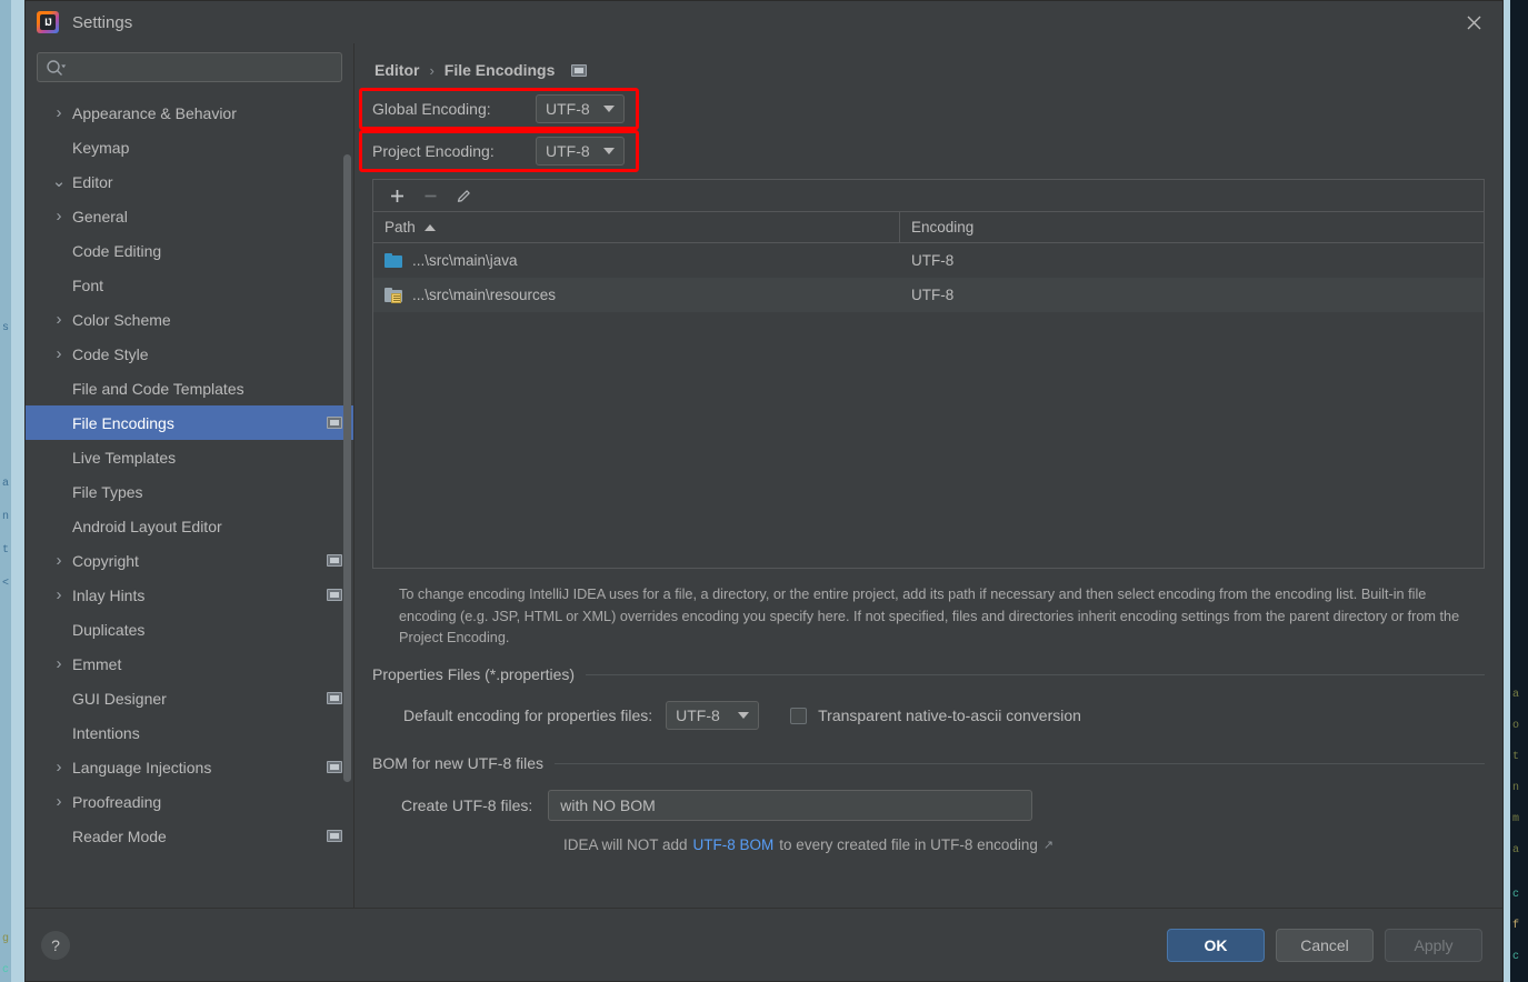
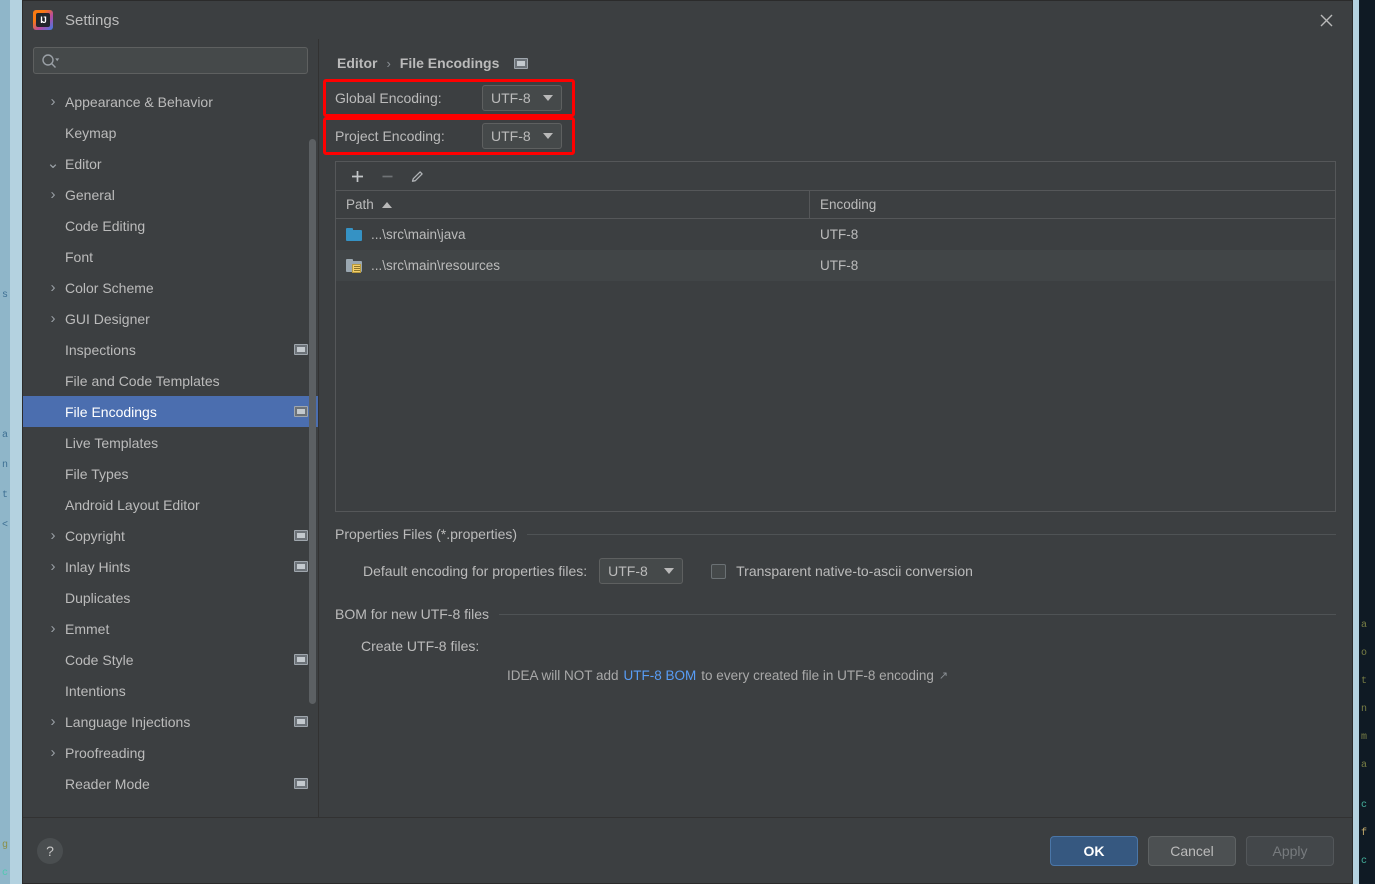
  a
  o
  t
  n
  m
  a
  c
  f
  c
  s
  a
  n
  t
  <
  g
  c
  IJ
  Settings
  ›
  Appearance & Behavior
  Keymap
  ⌄
  Editor
  ›
  General
  Code Editing
  Font
  ›
  Color Scheme
  ›
- Code Style
+ GUI Designer
+ Inspections
  File and Code Templates
  File Encodings
  Live Templates
  File Types
  Android Layout Editor
  ›
  Copyright
  ›
  Inlay Hints
  Duplicates
  ›
  Emmet
- GUI Designer
+ Code Style
  Intentions
  ›
  Language Injections
  ›
  Proofreading
  Reader Mode
  Editor
  ›
  File Encodings
  Global Encoding:
  UTF-8
  Project Encoding:
  UTF-8
  Path
  Encoding
  ...\src\main\java
  UTF-8
  ...\src\main\resources
  UTF-8
- To change encoding IntelliJ IDEA uses for a file, a directory, or the entire project, add its path if necessary and then select encoding from the encoding list. Built-in file encoding (e.g. JSP, HTML or XML) overrides encoding you specify here. If not specified, files and directories inherit encoding settings from the parent directory or from the Project Encoding.
  Properties Files (*.properties)
  Default encoding for properties files:
  UTF-8
  Transparent native-to-ascii conversion
  BOM for new UTF-8 files
  Create UTF-8 files:
- with NO BOM
  IDEA will NOT add
  UTF-8 BOM
  to every created file in UTF-8 encoding
  ↗
  ?
  OK
  Cancel
  Apply
